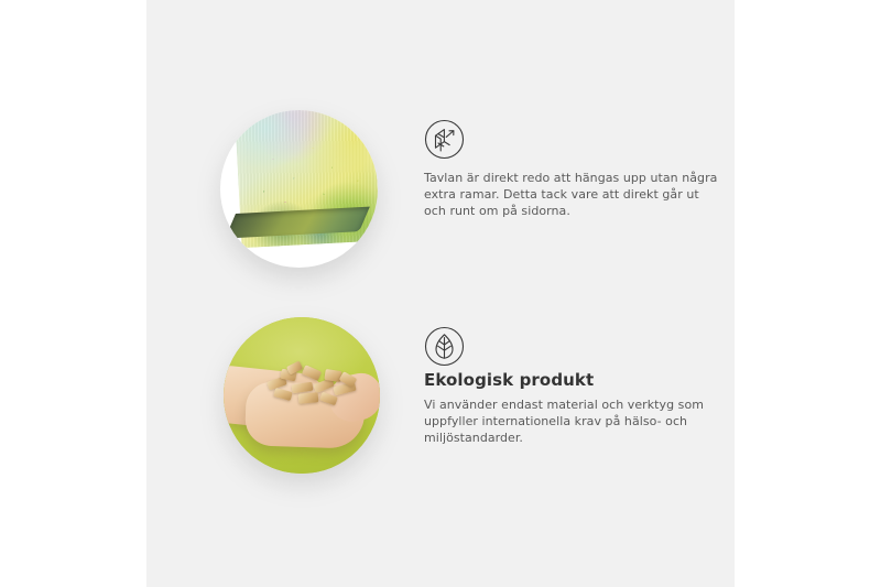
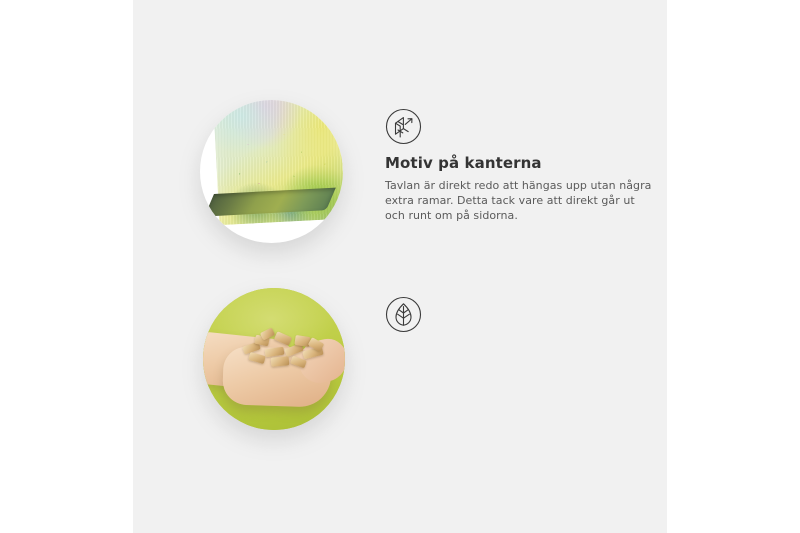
+ Motiv på kanterna
  Tavlan är direkt redo att hängas upp utan några extra ramar. Detta tack vare att direkt går ut och runt om på sidorna.
- Ekologisk produkt
- Vi använder endast material och verktyg som uppfyller internationella krav på hälso- och miljöstandarder.
